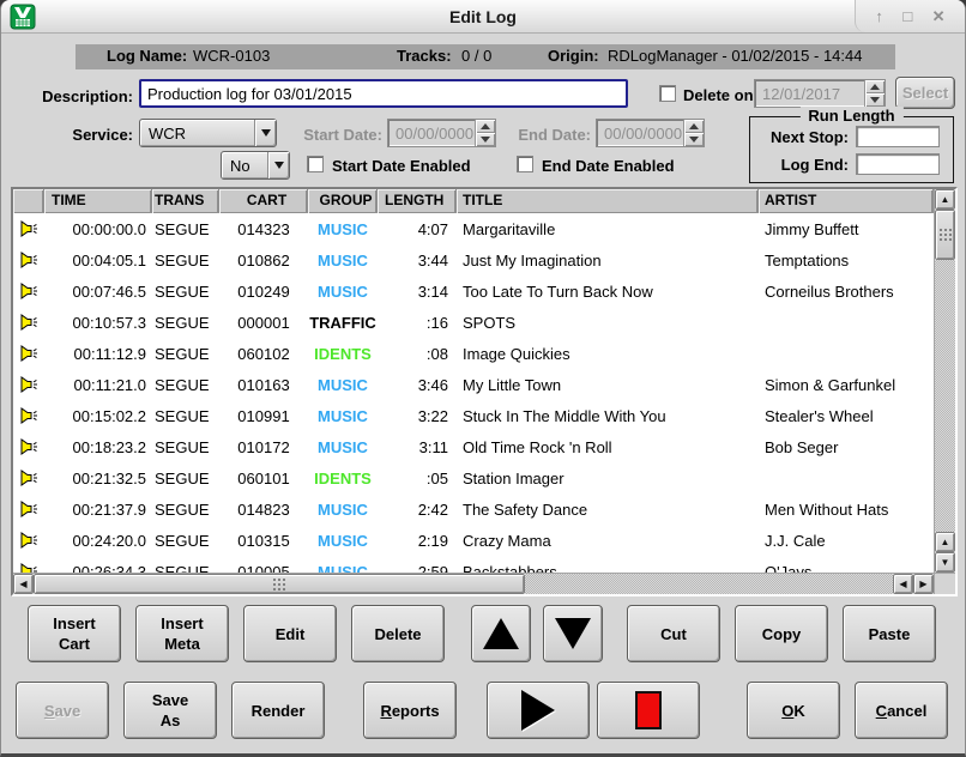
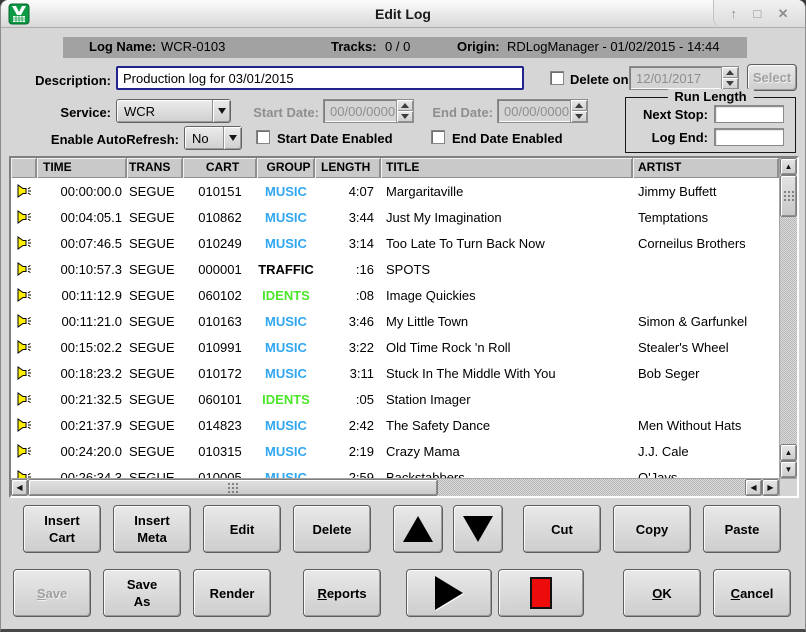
  Edit Log
  ↑
  □
  ✕
  Log Name:
  WCR-0103
  Tracks:
  0 / 0
  Origin:
  RDLogManager - 01/02/2015 - 14:44
  Description:
  Production log for 03/01/2015
  Delete on
  12/01/2017
  Select
  Service:
  WCR
  Start Date:
  00/00/0000
  End Date:
  00/00/0000
  Run Length
  Next Stop:
  Log End:
+ Enable AutoRefresh:
  No
  Start Date Enabled
  End Date Enabled
  TIME
  TRANS
  CART
  GROUP
  LENGTH
  TITLE
  ARTIST
  00:00:00.0
  SEGUE
- 014323
+ 010151
  MUSIC
  4:07
  Margaritaville
  Jimmy Buffett
  00:04:05.1
  SEGUE
  010862
  MUSIC
  3:44
  Just My Imagination
  Temptations
  00:07:46.5
  SEGUE
  010249
  MUSIC
  3:14
  Too Late To Turn Back Now
  Corneilus Brothers
  00:10:57.3
  SEGUE
  000001
  TRAFFIC
  :16
  SPOTS
  00:11:12.9
  SEGUE
  060102
  IDENTS
  :08
  Image Quickies
  00:11:21.0
  SEGUE
  010163
  MUSIC
  3:46
  My Little Town
  Simon & Garfunkel
  00:15:02.2
  SEGUE
  010991
  MUSIC
  3:22
- Stuck In The Middle With You
+ Old Time Rock 'n Roll
  Stealer's Wheel
  00:18:23.2
  SEGUE
  010172
  MUSIC
  3:11
- Old Time Rock 'n Roll
+ Stuck In The Middle With You
  Bob Seger
  00:21:32.5
  SEGUE
  060101
  IDENTS
  :05
  Station Imager
  00:21:37.9
  SEGUE
  014823
  MUSIC
  2:42
  The Safety Dance
  Men Without Hats
  00:24:20.0
  SEGUE
  010315
  MUSIC
  2:19
  Crazy Mama
  J.J. Cale
  00:26:34.3
  SEGUE
  010005
  MUSIC
  2:59
  Backstabbers
  O'Jays
  ▲
  ▲
  ▼
  ◀
  ◀
  ▶
  Insert
  Cart
  Insert
  Meta
  Edit
  Delete
  Cut
  Copy
  Paste
  S
  ave
  Save
  As
  Render
  R
  eports
  O
  K
  C
  ancel
